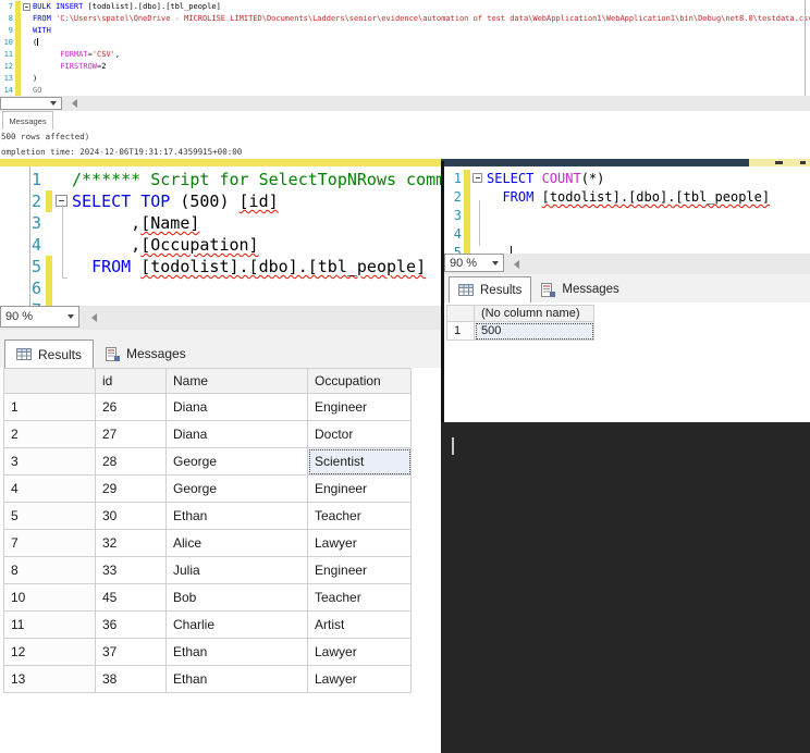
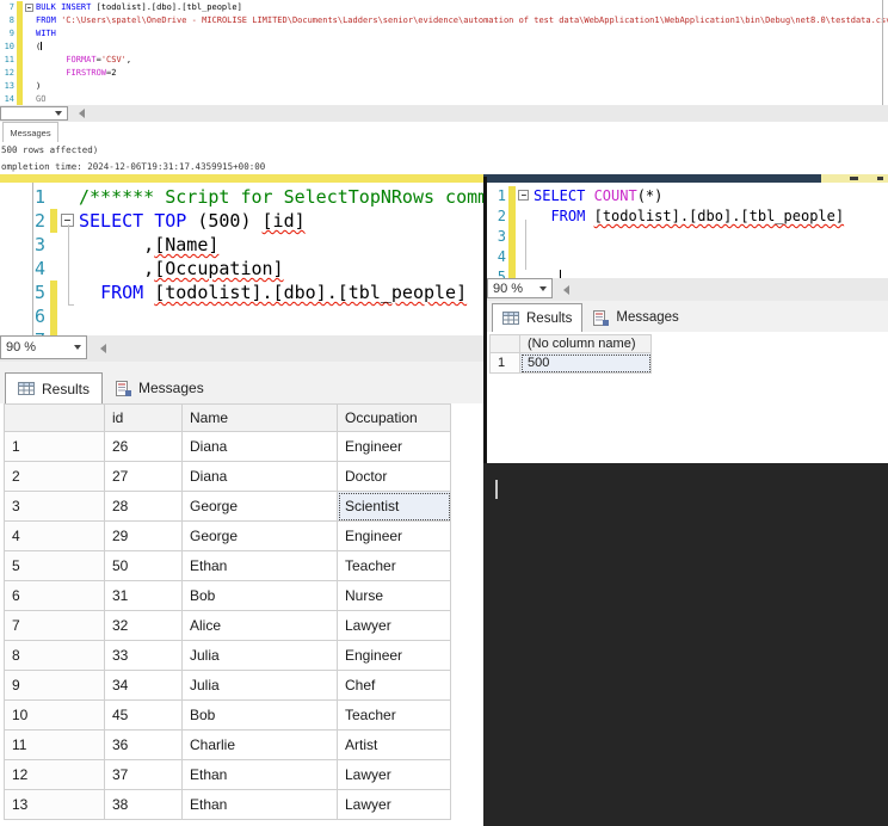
  7
  BULK INSERT [todolist].[dbo].[tbl_people]
  8
  FROM 'C:\Users\spatel\OneDrive - MICROLISE LIMITED\Documents\Ladders\senior\evidence\automation of test data\WebApplication1\WebApplication1\bin\Debug\net8.0\testdata.cs
  9
  WITH
  10
  (
  11
  FORMAT='CSV',
  12
  FIRSTROW=2
  13
  )
  14
  GO
  Messages
  500 rows affected)
  ompletion time: 2024-12-06T19:31:17.4359915+00:00
  1
  /****** Script for SelectTopNRows com
  2
  SELECT TOP (500) [id]
  3
  ,[Name]
  4
  ,[Occupation]
  5
  FROM [todolist].[dbo].[tbl_people]
  6
  90 %
  Results
  Messages
  	id	Name	Occupation
  1	26	Diana	Engineer
  2	27	Diana	Doctor
  3	28	George	Scientist
  4	29	George	Engineer
- 5	30	Ethan	Teacher
+ 5	50	Ethan	Teacher
+ 6	31	Bob	Nurse
  7	32	Alice	Lawyer
  8	33	Julia	Engineer
+ 9	34	Julia	Chef
  10	45	Bob	Teacher
  11	36	Charlie	Artist
  12	37	Ethan	Lawyer
  13	38	Ethan	Lawyer
  1
  SELECT COUNT(*)
  2
  FROM [todolist].[dbo].[tbl_people]
  3
  4
  5
  90 %
  Results
  Messages
  	(No column name)
  1	500
